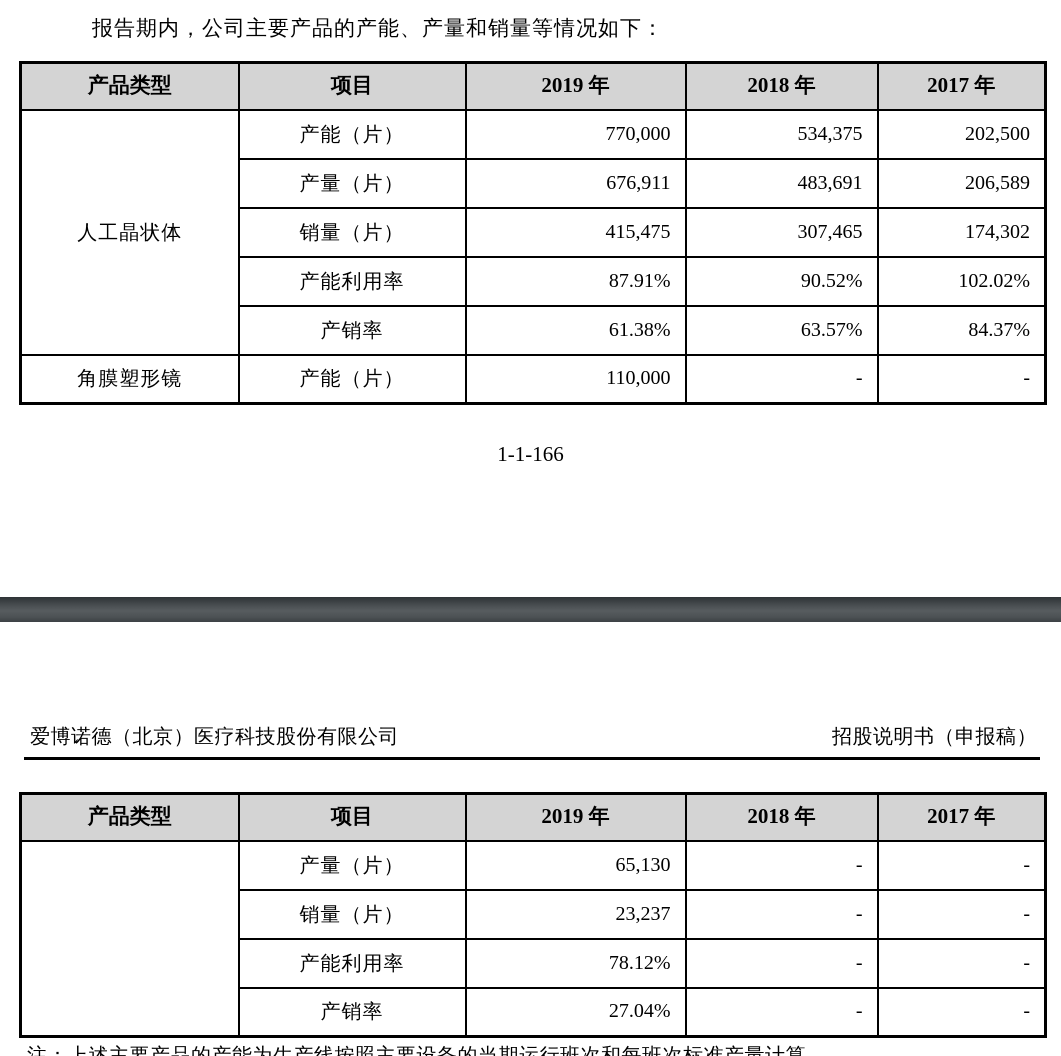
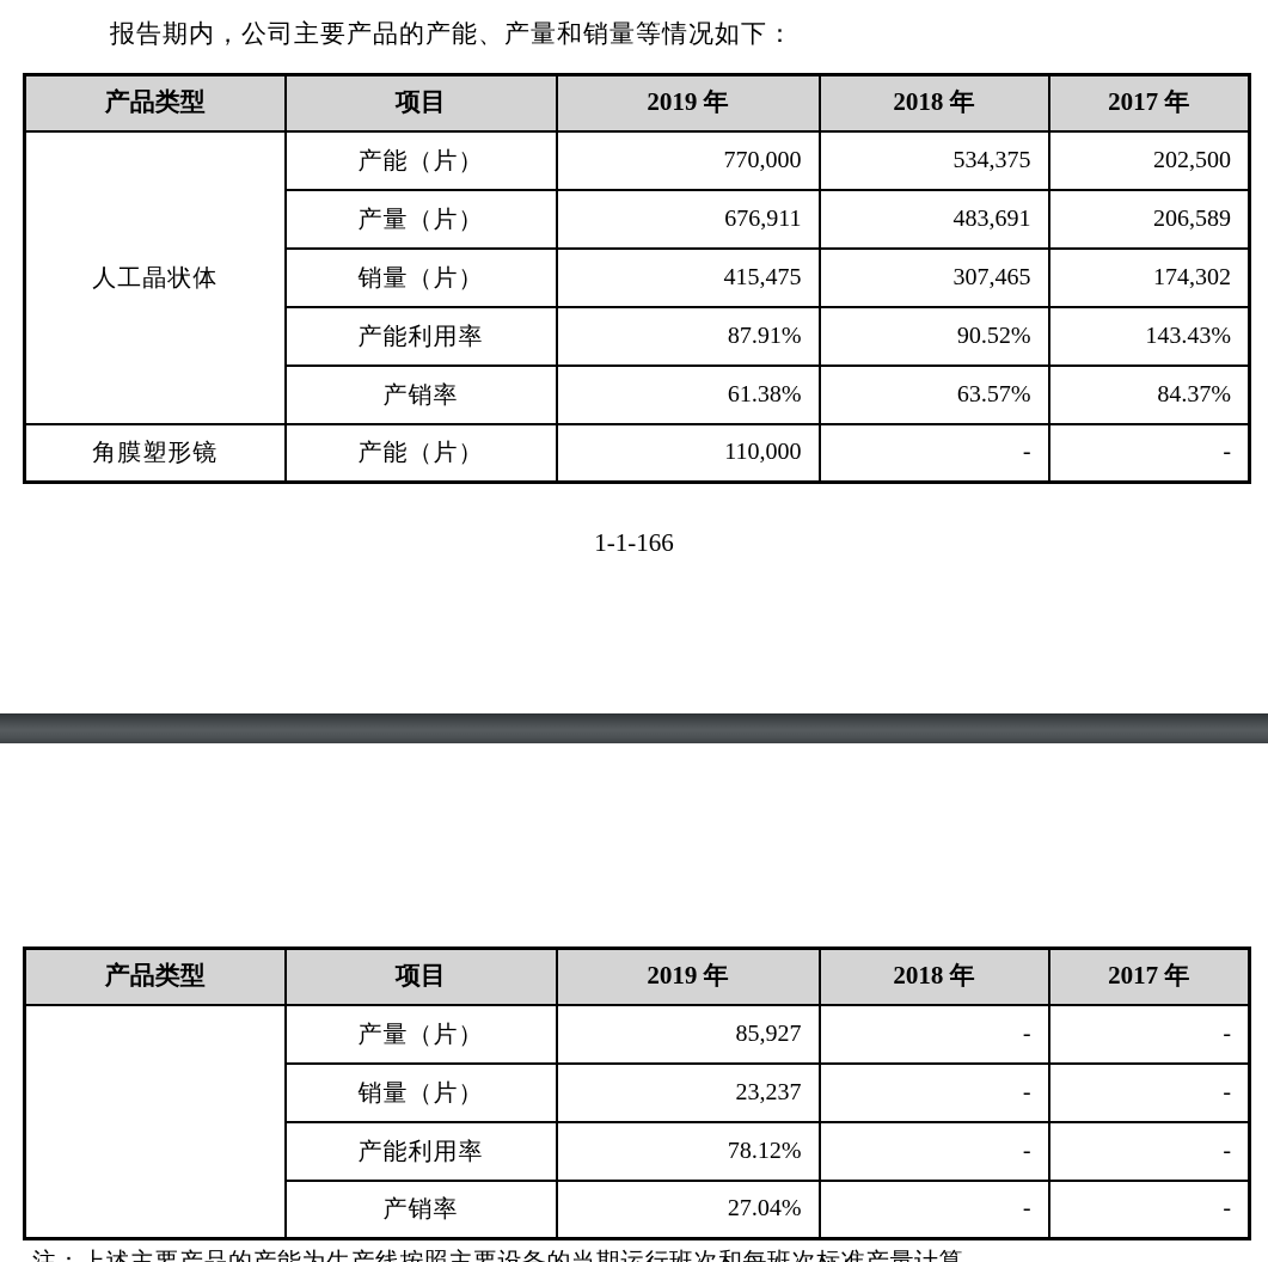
  报告期内，公司主要产品的产能、产量和销量等情况如下：
  产品类型	项目	2019 年	2018 年	2017 年
  人工晶状体	产能（片）	770,000	534,375	202,500
  产量（片）	676,911	483,691	206,589
  销量（片）	415,475	307,465	174,302
- 产能利用率	87.91%	90.52%	102.02%
+ 产能利用率	87.91%	90.52%	143.43%
  产销率	61.38%	63.57%	84.37%
  角膜塑形镜	产能（片）	110,000	-	-
  1-1-166
- 爱博诺德（北京）医疗科技股份有限公司
- 招股说明书（申报稿）
  产品类型	项目	2019 年	2018 年	2017 年
- 	产量（片）	65,130	-	-
+ 	产量（片）	85,927	-	-
  销量（片）	23,237	-	-
  产能利用率	78.12%	-	-
  产销率	27.04%	-	-
